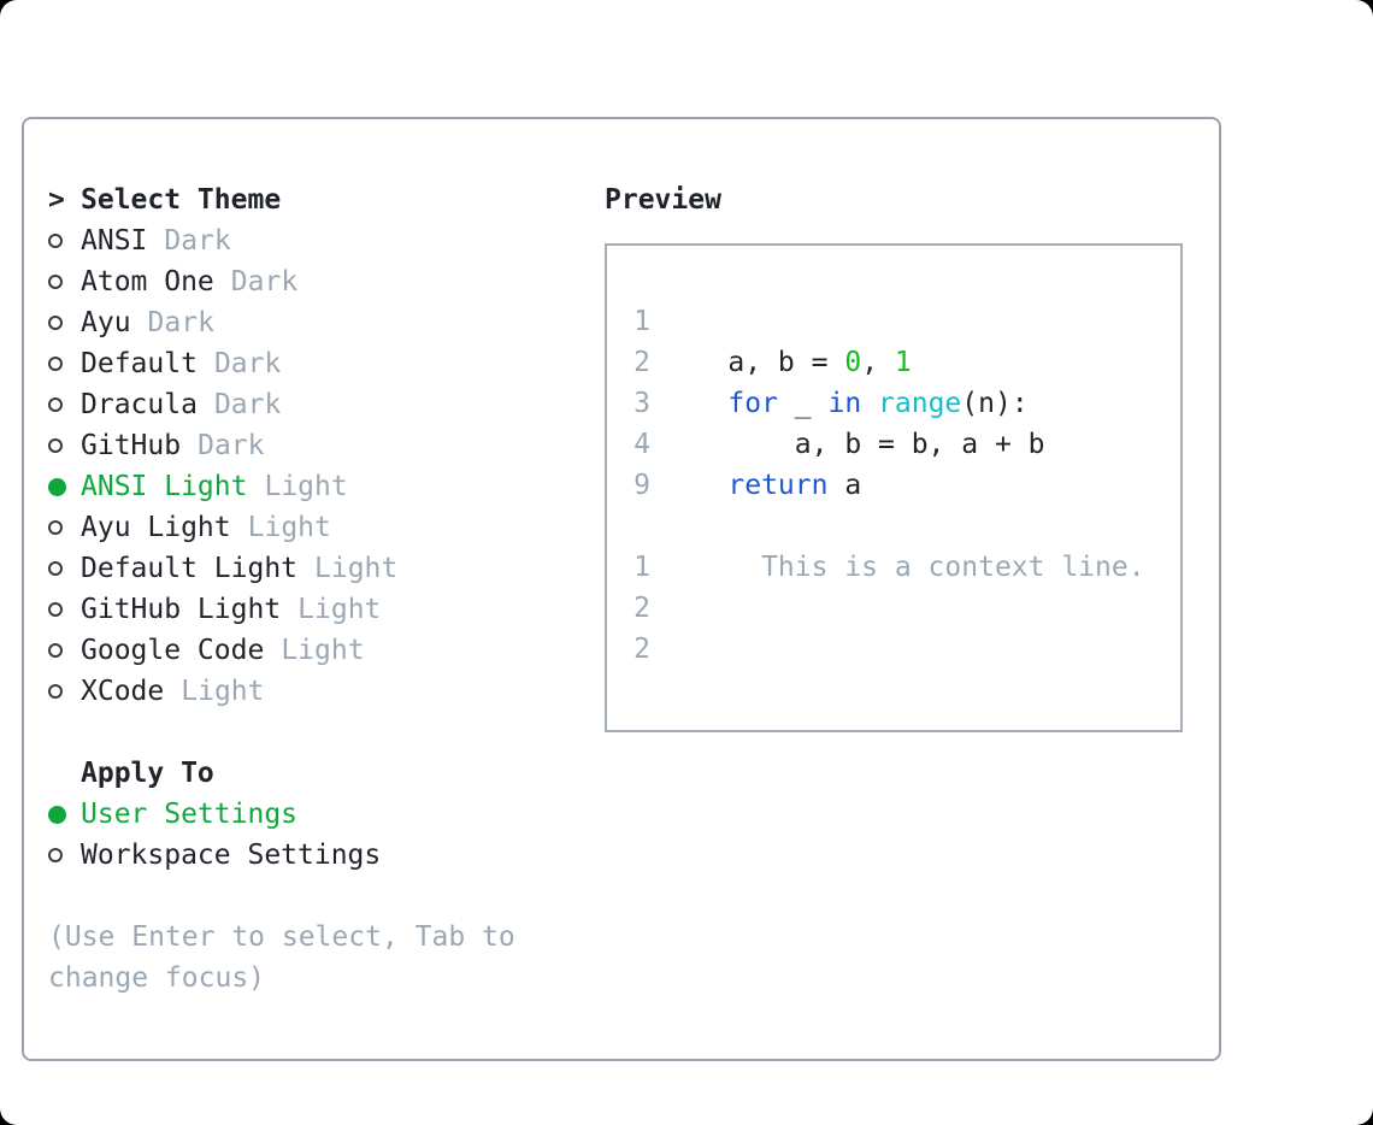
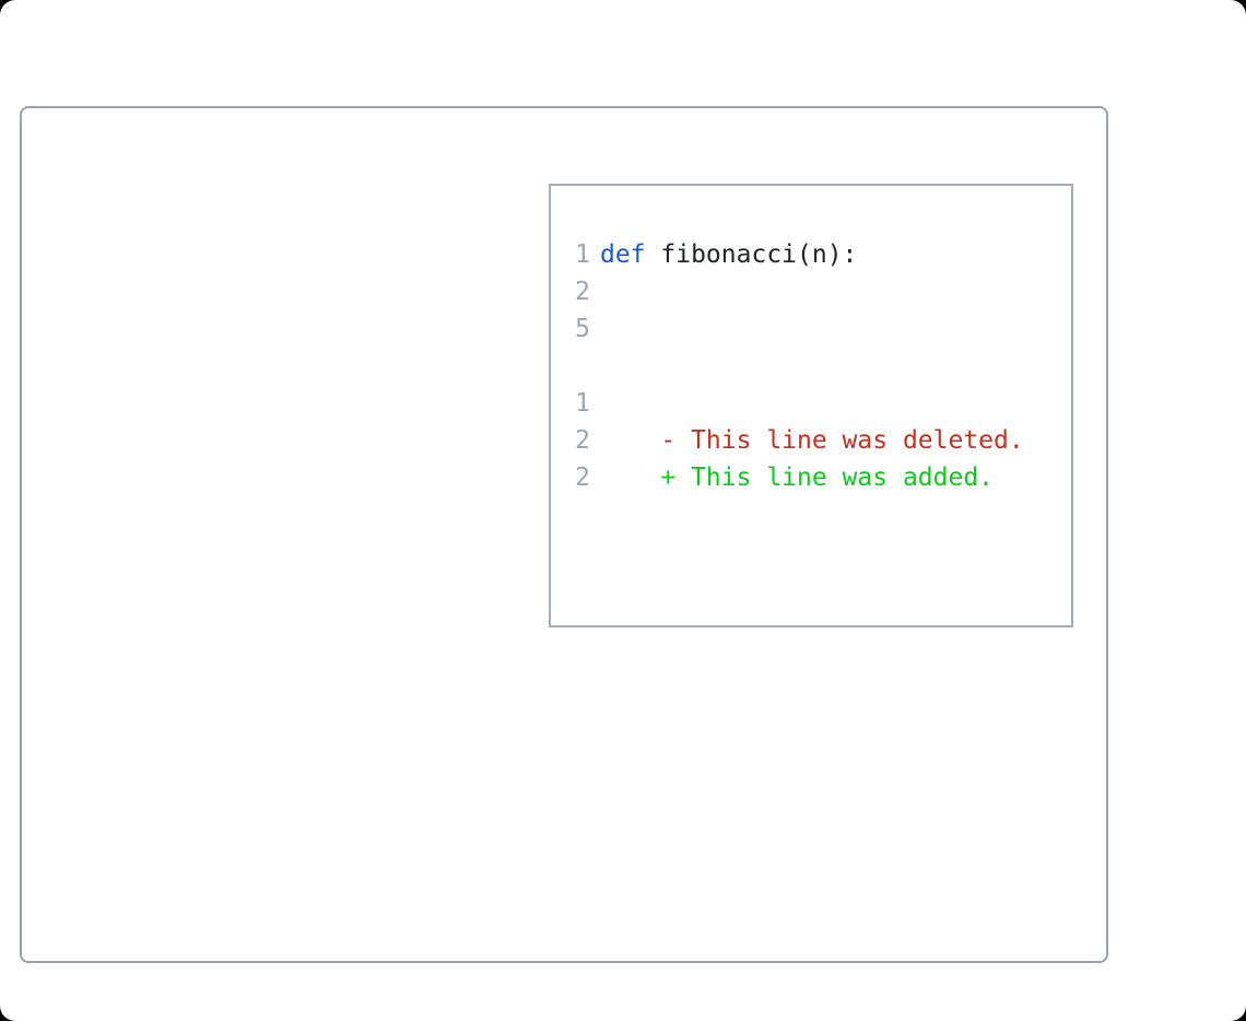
- >
- Select Theme
- ANSI Dark
- Atom One Dark
- Ayu Dark
- Default Dark
- Dracula Dark
- GitHub Dark
- ANSI Light Light
- Ayu Light Light
- Default Light Light
- GitHub Light Light
- Google Code Light
- XCode Light
- Apply To
- User Settings
- Workspace Settings
- (Use Enter to select, Tab to
- change focus)
- Preview
  1
+ def fibonacci(n):
  2
- a, b = 0, 1
- 3
- for _ in range(n):
- 4
- a, b = b, a + b
- 9
+ 5
- return a
  1
- This is a context line.
  2
+ - This line was deleted.
  2
+ + This line was added.
